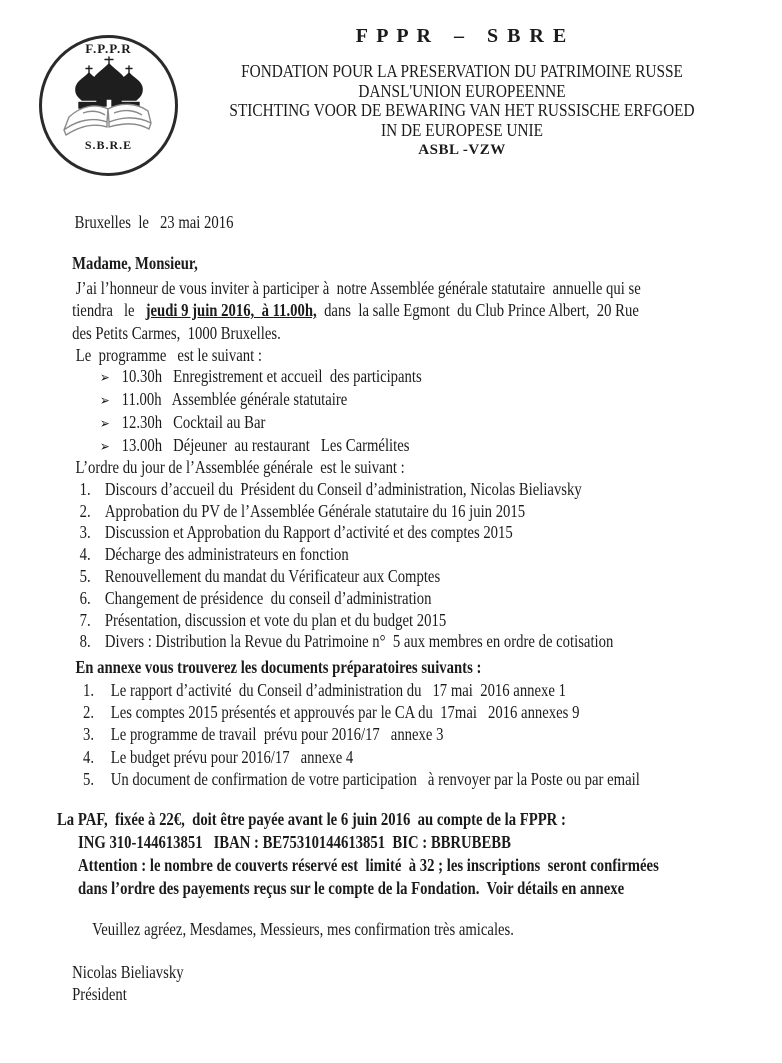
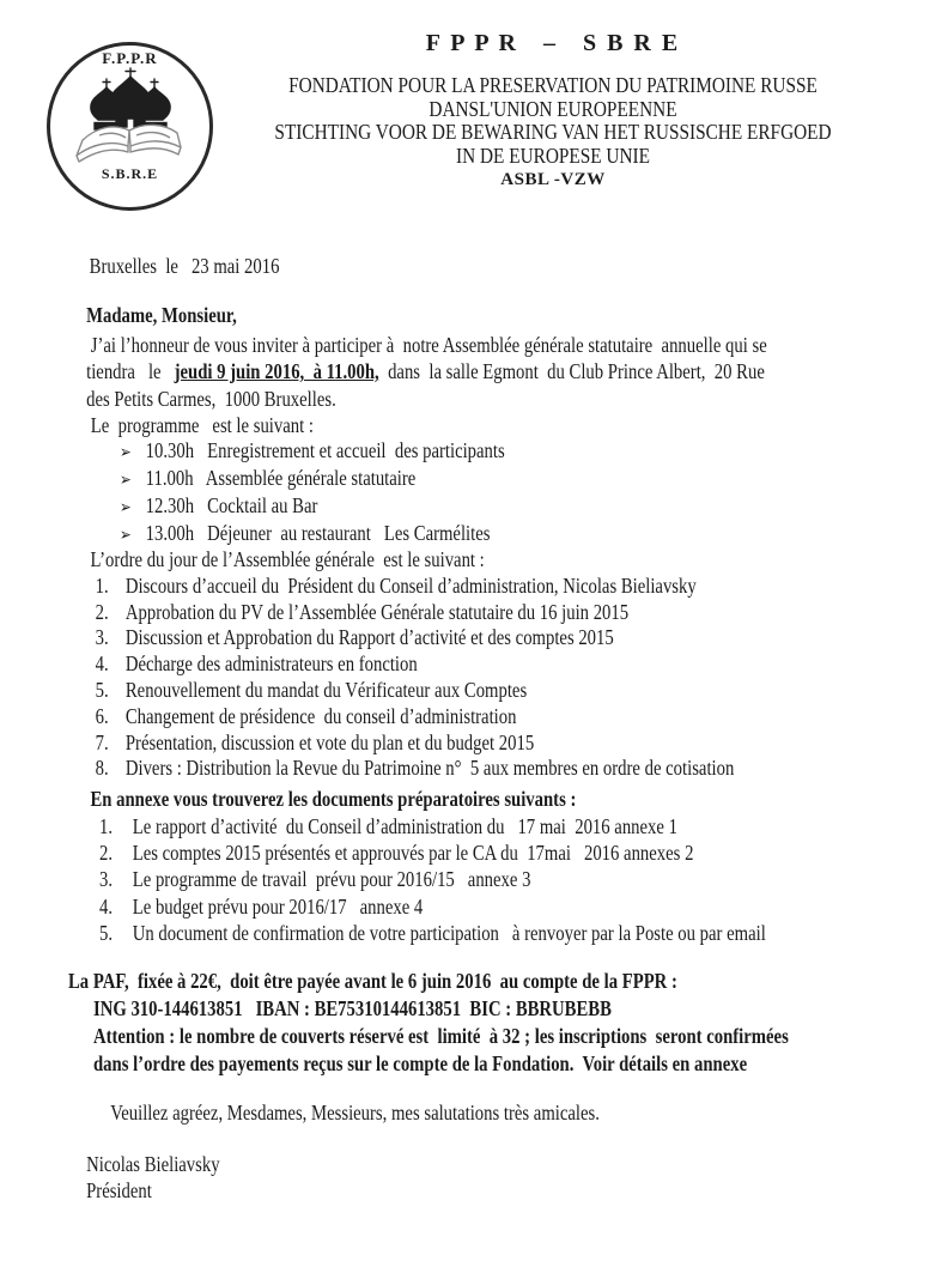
  F.P.P.R
  S.B.R.E
  F P P R – S B R E
  FONDATION POUR LA PRESERVATION DU PATRIMOINE RUSSE
  DANSL'UNION EUROPEENNE
  STICHTING VOOR DE BEWARING VAN HET RUSSISCHE ERFGOED
  IN DE EUROPESE UNIE
  ASBL -VZW
  Bruxelles le 23 mai 2016
  Madame, Monsieur,
  J’ai l’honneur de vous inviter à participer à notre Assemblée générale statutaire annuelle qui se
  tiendra le jeudi 9 juin 2016, à 11.00h, dans la salle Egmont du Club Prince Albert, 20 Rue
  des Petits Carmes, 1000 Bruxelles.
  Le programme est le suivant :
  ➢ 10.30h Enregistrement et accueil des participants
  ➢ 11.00h Assemblée générale statutaire
  ➢ 12.30h Cocktail au Bar
  ➢ 13.00h Déjeuner au restaurant Les Carmélites
  L’ordre du jour de l’Assemblée générale est le suivant :
  1. Discours d’accueil du Président du Conseil d’administration, Nicolas Bieliavsky
  2. Approbation du PV de l’Assemblée Générale statutaire du 16 juin 2015
  3. Discussion et Approbation du Rapport d’activité et des comptes 2015
  4. Décharge des administrateurs en fonction
  5. Renouvellement du mandat du Vérificateur aux Comptes
  6. Changement de présidence du conseil d’administration
  7. Présentation, discussion et vote du plan et du budget 2015
  8. Divers : Distribution la Revue du Patrimoine n° 5 aux membres en ordre de cotisation
  En annexe vous trouverez les documents préparatoires suivants :
  1. Le rapport d’activité du Conseil d’administration du 17 mai 2016 annexe 1
- 2. Les comptes 2015 présentés et approuvés par le CA du 17mai 2016 annexes 9
+ 2. Les comptes 2015 présentés et approuvés par le CA du 17mai 2016 annexes 2
- 3. Le programme de travail prévu pour 2016/17 annexe 3
+ 3. Le programme de travail prévu pour 2016/15 annexe 3
  4. Le budget prévu pour 2016/17 annexe 4
  5. Un document de confirmation de votre participation à renvoyer par la Poste ou par email
  La PAF, fixée à 22€, doit être payée avant le 6 juin 2016 au compte de la FPPR :
  ING 310-144613851 IBAN : BE75310144613851 BIC : BBRUBEBB
  Attention : le nombre de couverts réservé est limité à 32 ; les inscriptions seront confirmées
  dans l’ordre des payements reçus sur le compte de la Fondation. Voir détails en annexe
- Veuillez agréez, Mesdames, Messieurs, mes confirmation très amicales.
+ Veuillez agréez, Mesdames, Messieurs, mes salutations très amicales.
  Nicolas Bieliavsky
  Président
